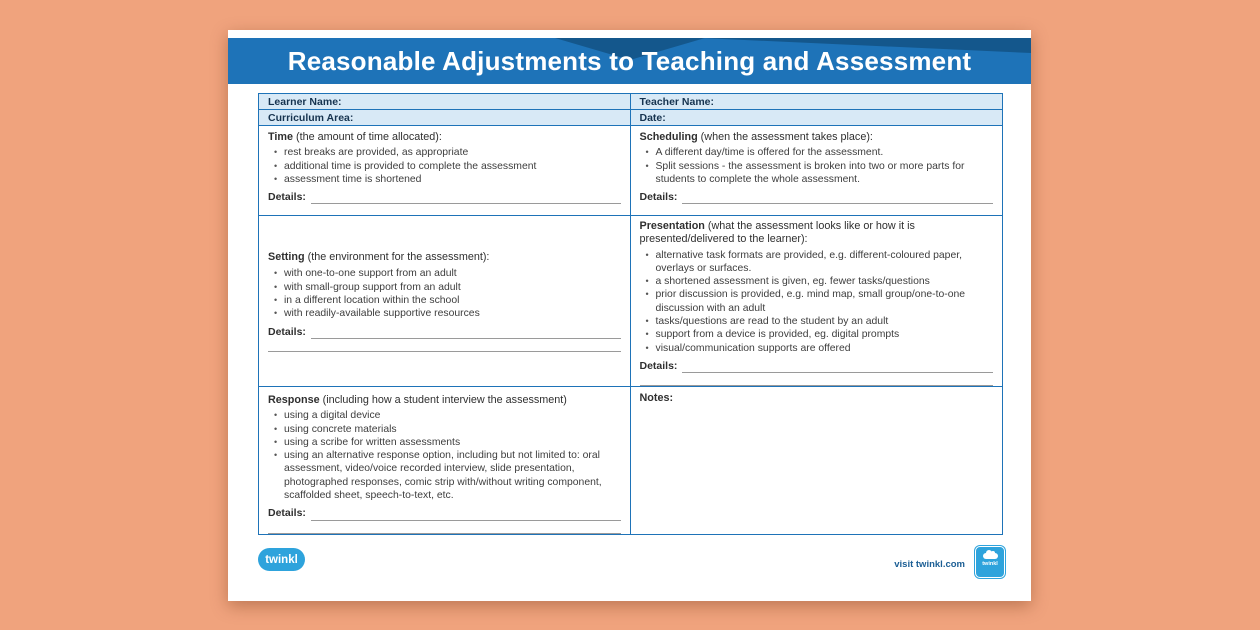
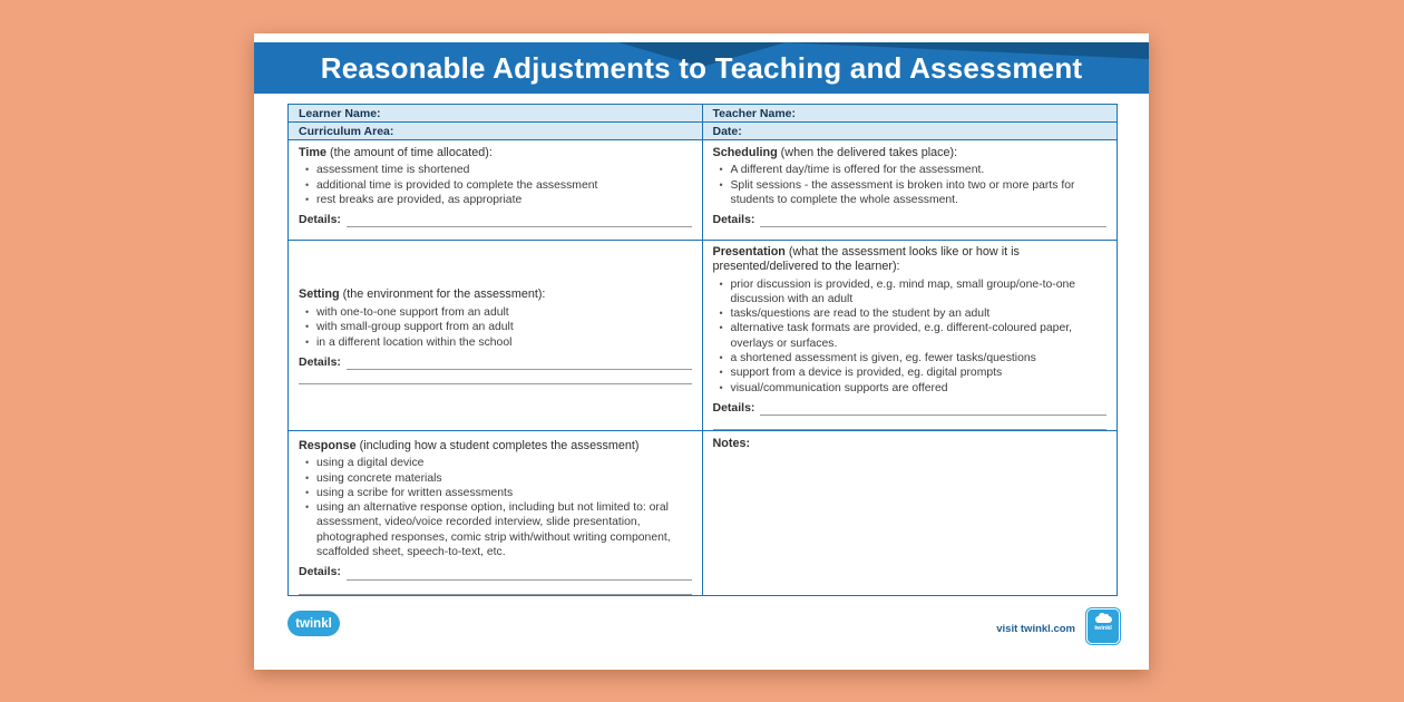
  Reasonable Adjustments to Teaching and Assessment
  Learner Name:
  Teacher Name:
  Curriculum Area:
  Date:
  Time (the amount of time allocated):
- rest breaks are provided, as appropriate
+ assessment time is shortened
  additional time is provided to complete the assessment
- assessment time is shortened
+ rest breaks are provided, as appropriate
  Details:
- Scheduling (when the assessment takes place):
+ Scheduling (when the delivered takes place):
  A different day/time is offered for the assessment.
  Split sessions - the assessment is broken into two or more parts for students to complete the whole assessment.
  Details:
  Setting (the environment for the assessment):
  with one-to-one support from an adult
  with small-group support from an adult
  in a different location within the school
- with readily-available supportive resources
  Details:
  Presentation (what the assessment looks like or how it is presented/delivered to the learner):
- alternative task formats are provided, e.g. different-coloured paper, overlays or surfaces.
+ prior discussion is provided, e.g. mind map, small group/one-to-one discussion with an adult
- a shortened assessment is given, eg. fewer tasks/questions
+ tasks/questions are read to the student by an adult
- prior discussion is provided, e.g. mind map, small group/one-to-one discussion with an adult
+ alternative task formats are provided, e.g. different-coloured paper, overlays or surfaces.
- tasks/questions are read to the student by an adult
+ a shortened assessment is given, eg. fewer tasks/questions
  support from a device is provided, eg. digital prompts
  visual/communication supports are offered
  Details:
- Response (including how a student interview the assessment)
+ Response (including how a student completes the assessment)
  using a digital device
  using concrete materials
  using a scribe for written assessments
  using an alternative response option, including but not limited to: oral assessment, video/voice recorded interview, slide presentation, photographed responses, comic strip with/without writing component, scaffolded sheet, speech-to-text, etc.
  Details:
  Notes:
  twinkl
  visit twinkl.com
